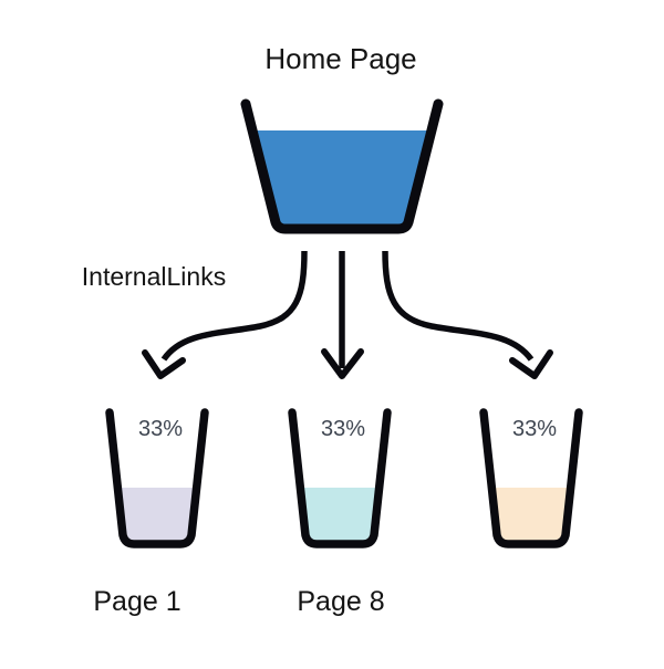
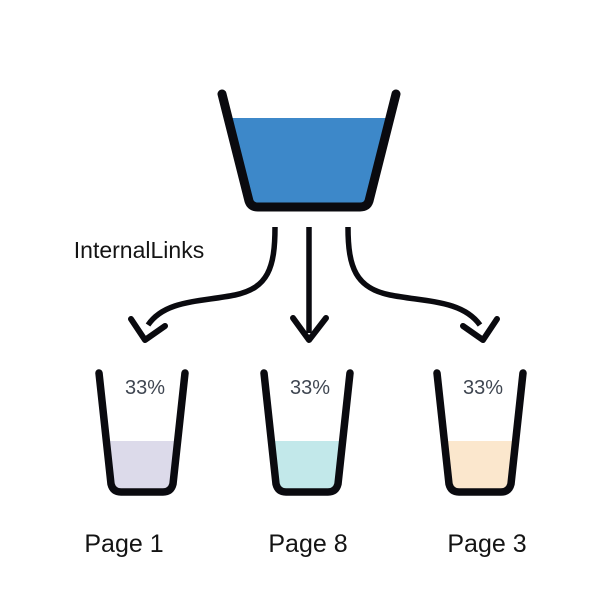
- Home Page
  InternalLinks
  33%
  Page 1
  33%
  Page 8
  33%
+ Page 3
